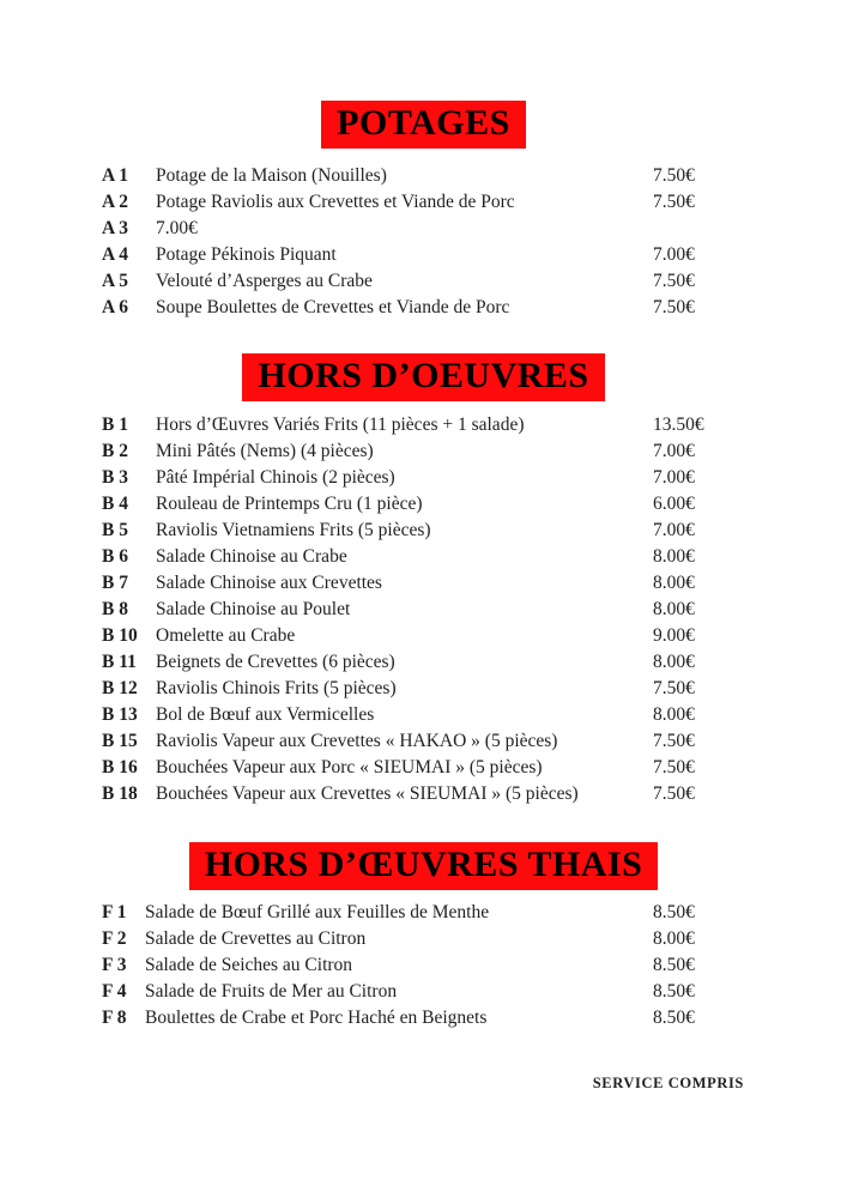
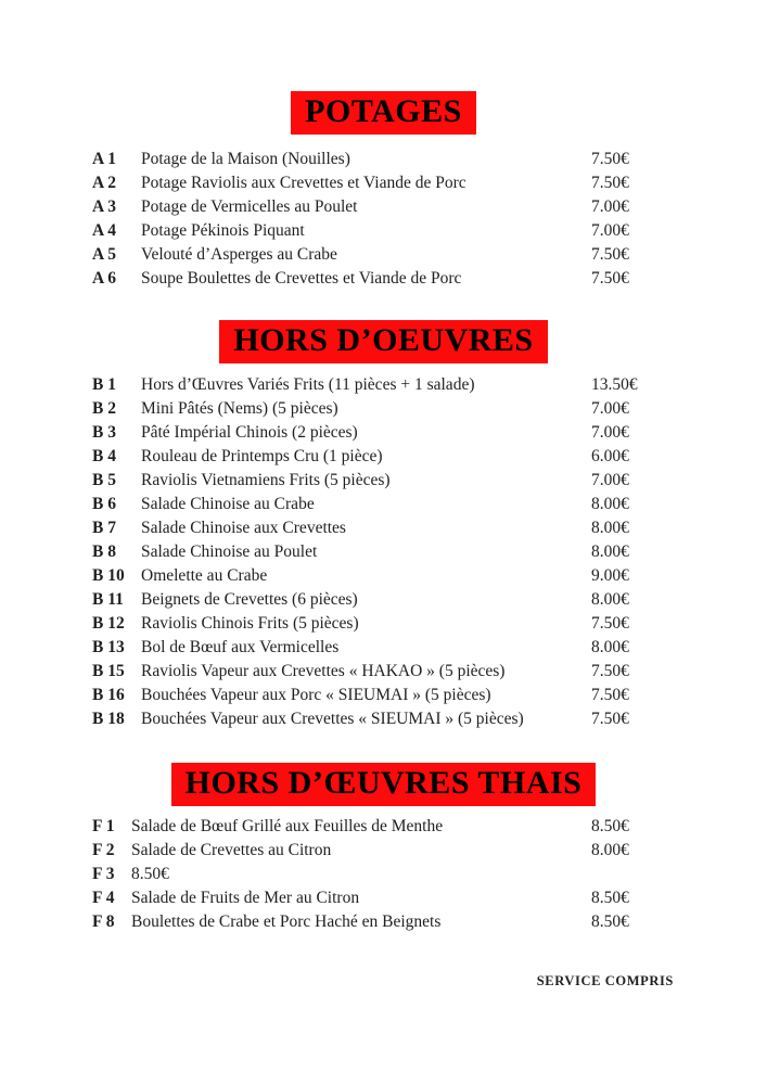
  POTAGES
  A 1
  Potage de la Maison (Nouilles)
  7.50€
  A 2
  Potage Raviolis aux Crevettes et Viande de Porc
  7.50€
  A 3
+ Potage de Vermicelles au Poulet
  7.00€
  A 4
  Potage Pékinois Piquant
  7.00€
  A 5
  Velouté d’Asperges au Crabe
  7.50€
  A 6
  Soupe Boulettes de Crevettes et Viande de Porc
  7.50€
  HORS D’OEUVRES
  B 1
  Hors d’Œuvres Variés Frits (11 pièces + 1 salade)
  13.50€
  B 2
- Mini Pâtés (Nems) (4 pièces)
+ Mini Pâtés (Nems) (5 pièces)
  7.00€
  B 3
  Pâté Impérial Chinois (2 pièces)
  7.00€
  B 4
  Rouleau de Printemps Cru (1 pièce)
  6.00€
  B 5
  Raviolis Vietnamiens Frits (5 pièces)
  7.00€
  B 6
  Salade Chinoise au Crabe
  8.00€
  B 7
  Salade Chinoise aux Crevettes
  8.00€
  B 8
  Salade Chinoise au Poulet
  8.00€
  B 10
  Omelette au Crabe
  9.00€
  B 11
  Beignets de Crevettes (6 pièces)
  8.00€
  B 12
  Raviolis Chinois Frits (5 pièces)
  7.50€
  B 13
  Bol de Bœuf aux Vermicelles
  8.00€
  B 15
  Raviolis Vapeur aux Crevettes « HAKAO » (5 pièces)
  7.50€
  B 16
  Bouchées Vapeur aux Porc « SIEUMAI » (5 pièces)
  7.50€
  B 18
  Bouchées Vapeur aux Crevettes « SIEUMAI » (5 pièces)
  7.50€
  HORS D’ŒUVRES THAIS
  F 1
  Salade de Bœuf Grillé aux Feuilles de Menthe
  8.50€
  F 2
  Salade de Crevettes au Citron
  8.00€
  F 3
- Salade de Seiches au Citron
  8.50€
  F 4
  Salade de Fruits de Mer au Citron
  8.50€
  F 8
  Boulettes de Crabe et Porc Haché en Beignets
  8.50€
  SERVICE COMPRIS
